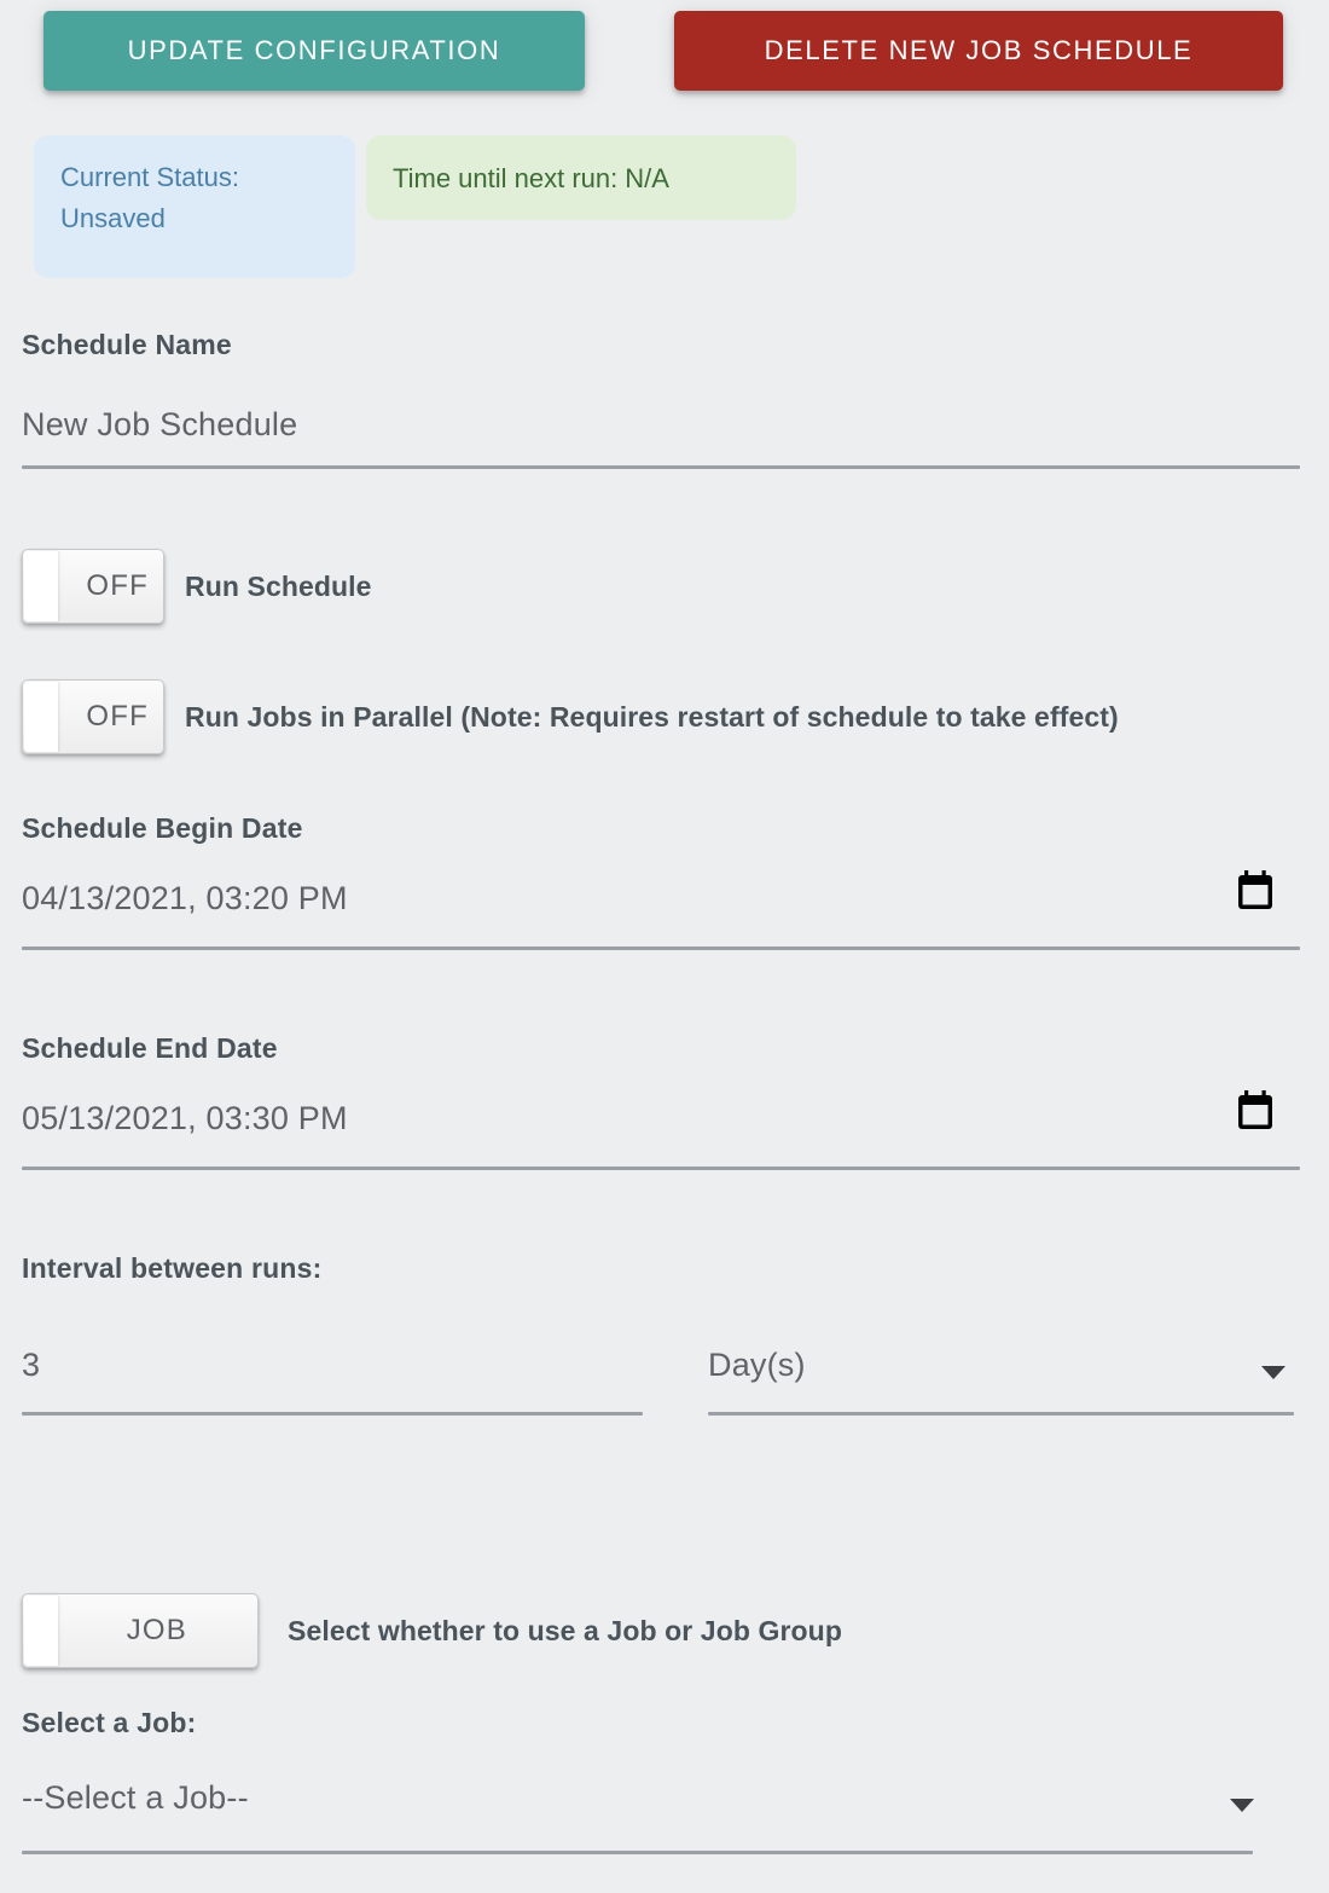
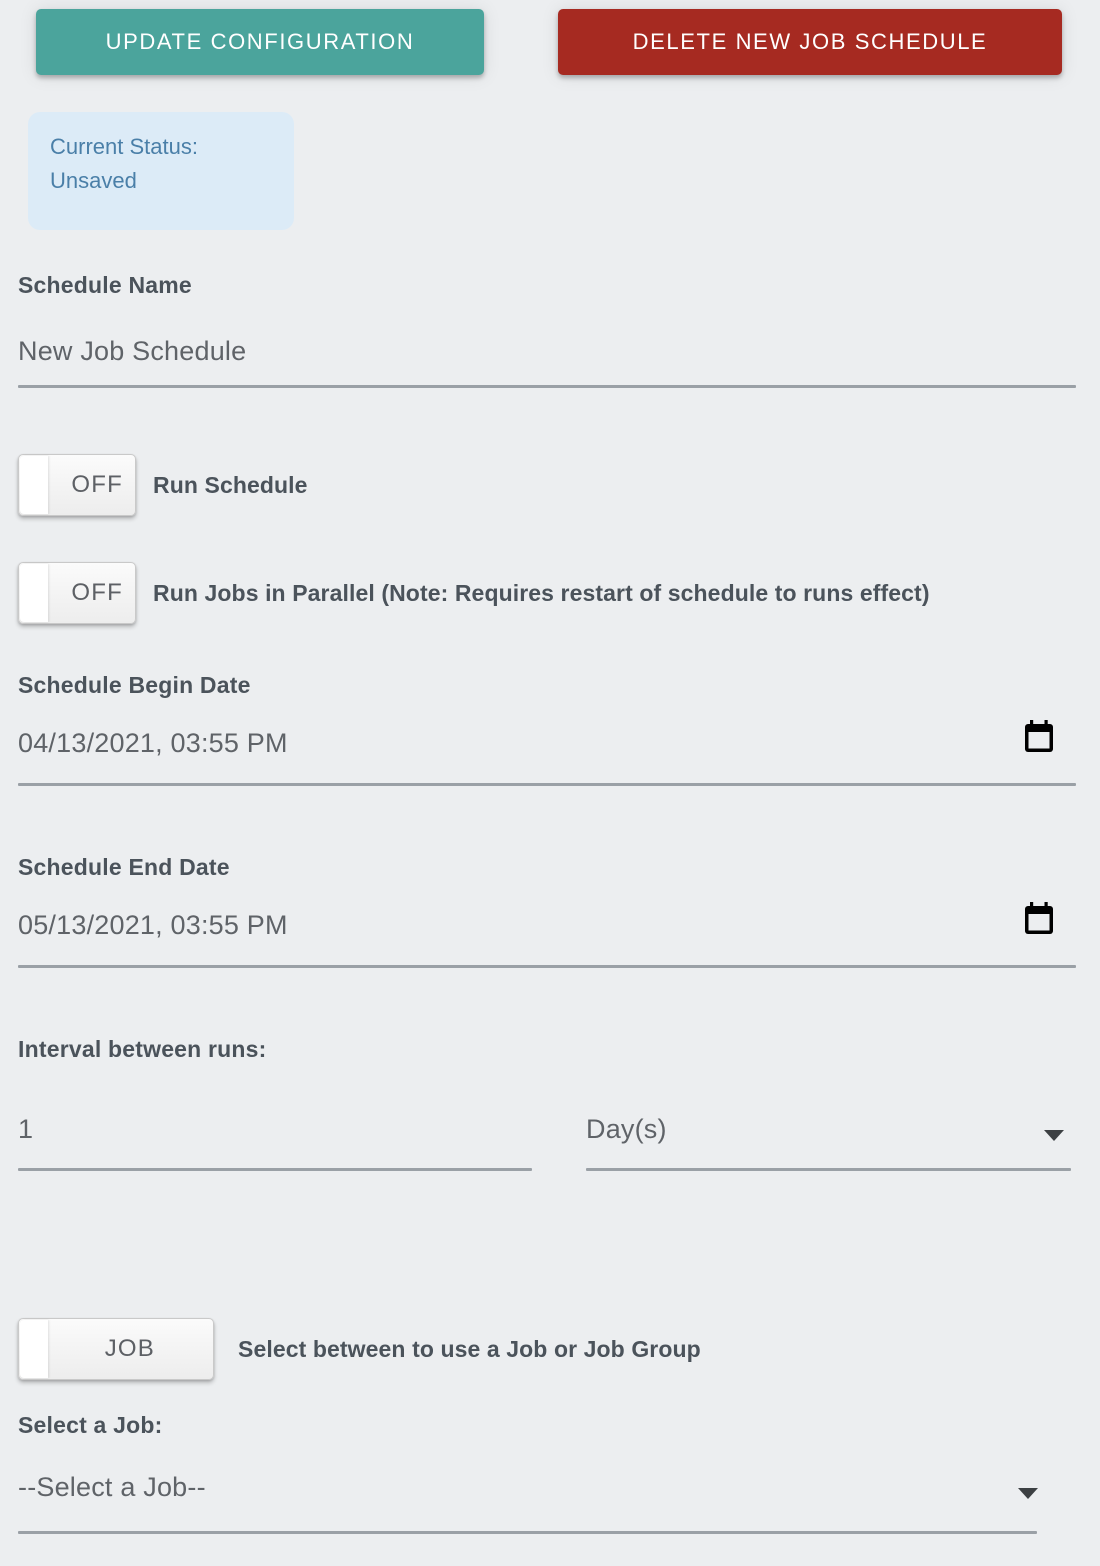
  UPDATE CONFIGURATION
  DELETE NEW JOB SCHEDULE
  Current Status:
  Unsaved
- Time until next run: N/A
  Schedule Name
  New Job Schedule
  OFF
  Run Schedule
  OFF
- Run Jobs in Parallel (Note: Requires restart of schedule to take effect)
+ Run Jobs in Parallel (Note: Requires restart of schedule to runs effect)
  Schedule Begin Date
- 04/13/2021, 03:20 PM
+ 04/13/2021, 03:55 PM
  Schedule End Date
- 05/13/2021, 03:30 PM
+ 05/13/2021, 03:55 PM
  Interval between runs:
- 3
+ 1
  Day(s)
  JOB
- Select whether to use a Job or Job Group
+ Select between to use a Job or Job Group
  Select a Job:
  --Select a Job--
